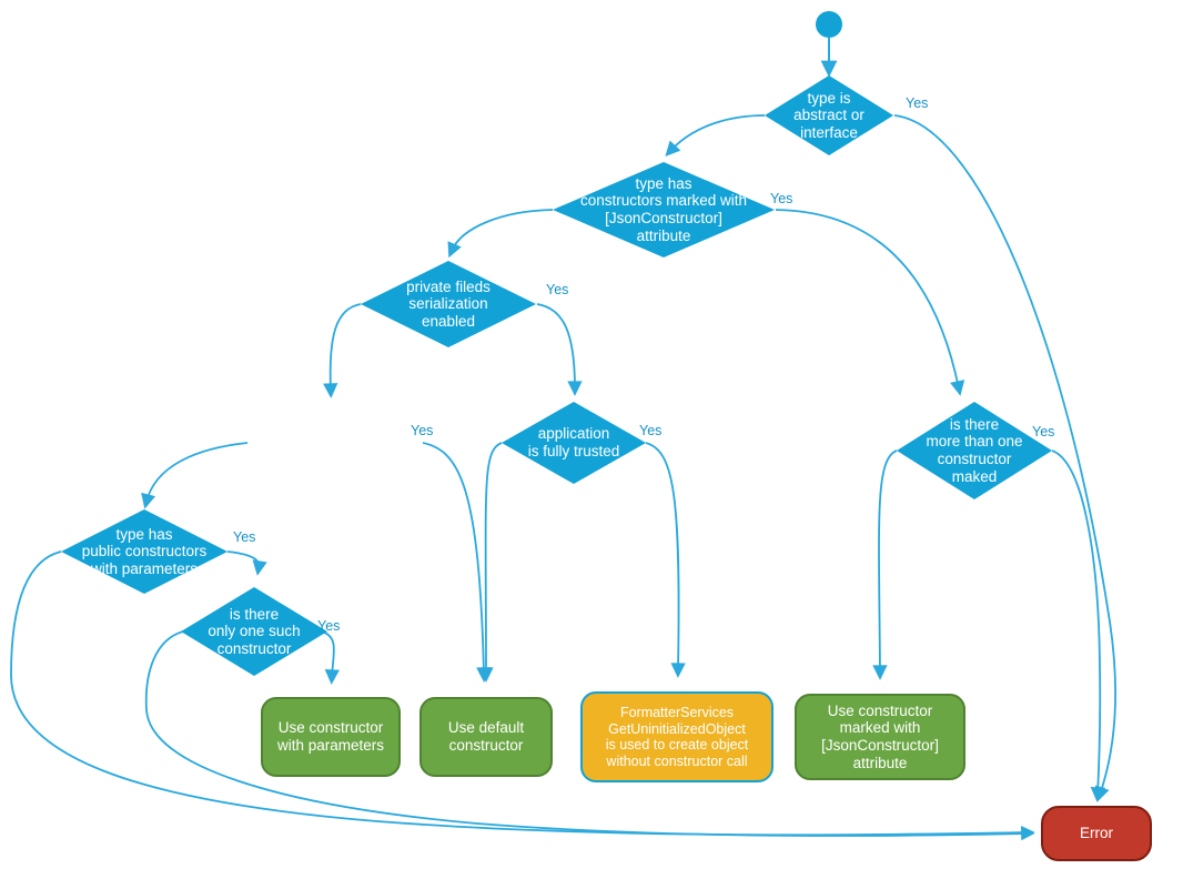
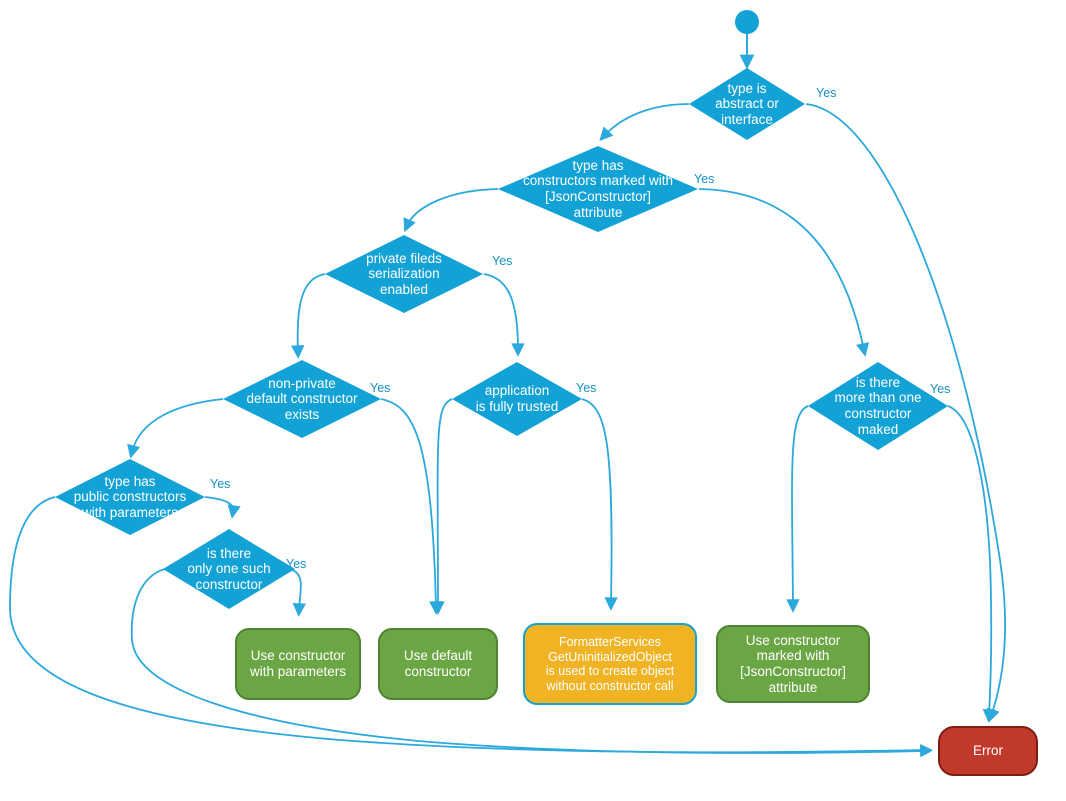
  type is
  abstract or
  interface
  type has
  constructors marked with
  [JsonConstructor]
  attribute
  private fileds
  serialization
  enabled
+ non-private
+ default constructor
+ exists
  application
  is fully trusted
  is there
  more than one
  constructor
  maked
  type has
  public constructors
  with parameters
  is there
  only one such
  constructor
  Use constructor
  with parameters
  Use default
  constructor
  FormatterServices
  GetUninitializedObject
  is used to create object
  without constructor call
  Use constructor
  marked with
  [JsonConstructor]
  attribute
  Error
  Yes
  Yes
  Yes
  Yes
  Yes
  Yes
  Yes
  Yes
